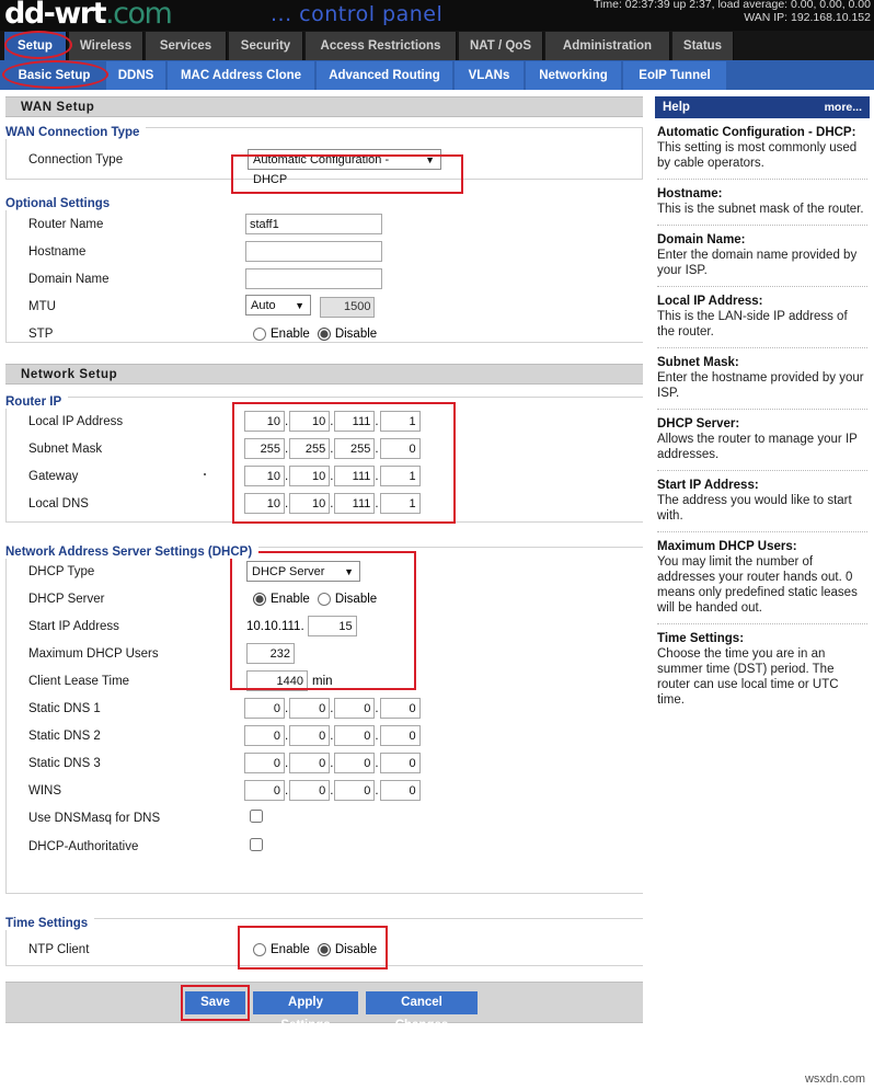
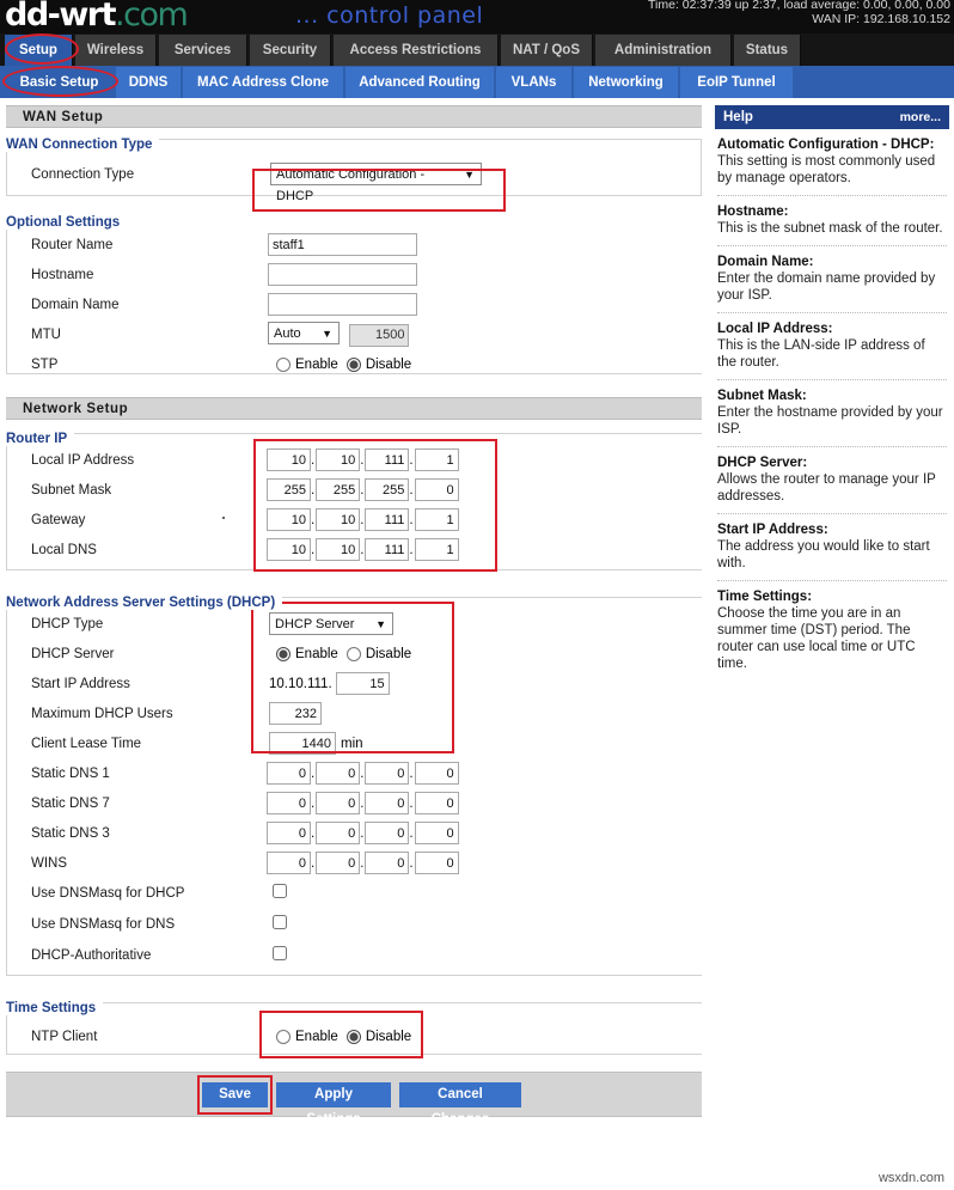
  dd-wrt.com
  ... control panel
  Time: 02:37:39 up 2:37, load average: 0.00, 0.00, 0.00
  WAN IP: 192.168.10.152
  Setup
  Wireless
  Services
  Security
  Access Restrictions
  NAT / QoS
  Administration
  Status
  Basic Setup
  DDNS
  MAC Address Clone
  Advanced Routing
  VLANs
  Networking
  EoIP Tunnel
  WAN Setup
  WAN Connection Type
  Connection Type
  Automatic Configuration - DHCP
  ▼
  Optional Settings
  Router Name
  staff1
  Hostname
  Domain Name
  MTU
  Auto
  ▼
  1500
  STP
  Enable
  Disable
  Network Setup
  Router IP
  Local IP Address
  10 . 10 . 111 . 1
  Subnet Mask
  255 . 255 . 255 . 0
  Gateway
  10 . 10 . 111 . 1
  Local DNS
  10 . 10 . 111 . 1
  Network Address Server Settings (DHCP)
  DHCP Type
  DHCP Server
  ▼
  DHCP Server
  Enable
  Disable
  Start IP Address
  10.10.111.
  15
  Maximum DHCP Users
  232
  Client Lease Time
  1440
  min
  Static DNS 1
  0 . 0 . 0 . 0
- Static DNS 2
+ Static DNS 7
  0 . 0 . 0 . 0
  Static DNS 3
  0 . 0 . 0 . 0
  WINS
  0 . 0 . 0 . 0
+ Use DNSMasq for DHCP
  Use DNSMasq for DNS
  DHCP-Authoritative
  Time Settings
  NTP Client
  Enable
  Disable
  Save
  Apply Settings
  Cancel Changes
  Help
  more...
  Automatic Configuration - DHCP:
- This setting is most commonly used by cable operators.
+ This setting is most commonly used by manage operators.
  Hostname:
  This is the subnet mask of the router.
  Domain Name:
  Enter the domain name provided by your ISP.
  Local IP Address:
  This is the LAN-side IP address of the router.
  Subnet Mask:
  Enter the hostname provided by your ISP.
  DHCP Server:
  Allows the router to manage your IP addresses.
  Start IP Address:
  The address you would like to start with.
- Maximum DHCP Users:
- You may limit the number of addresses your router hands out. 0 means only predefined static leases will be handed out.
  Time Settings:
  Choose the time you are in an summer time (DST) period. The router can use local time or UTC time.
  wsxdn.com
